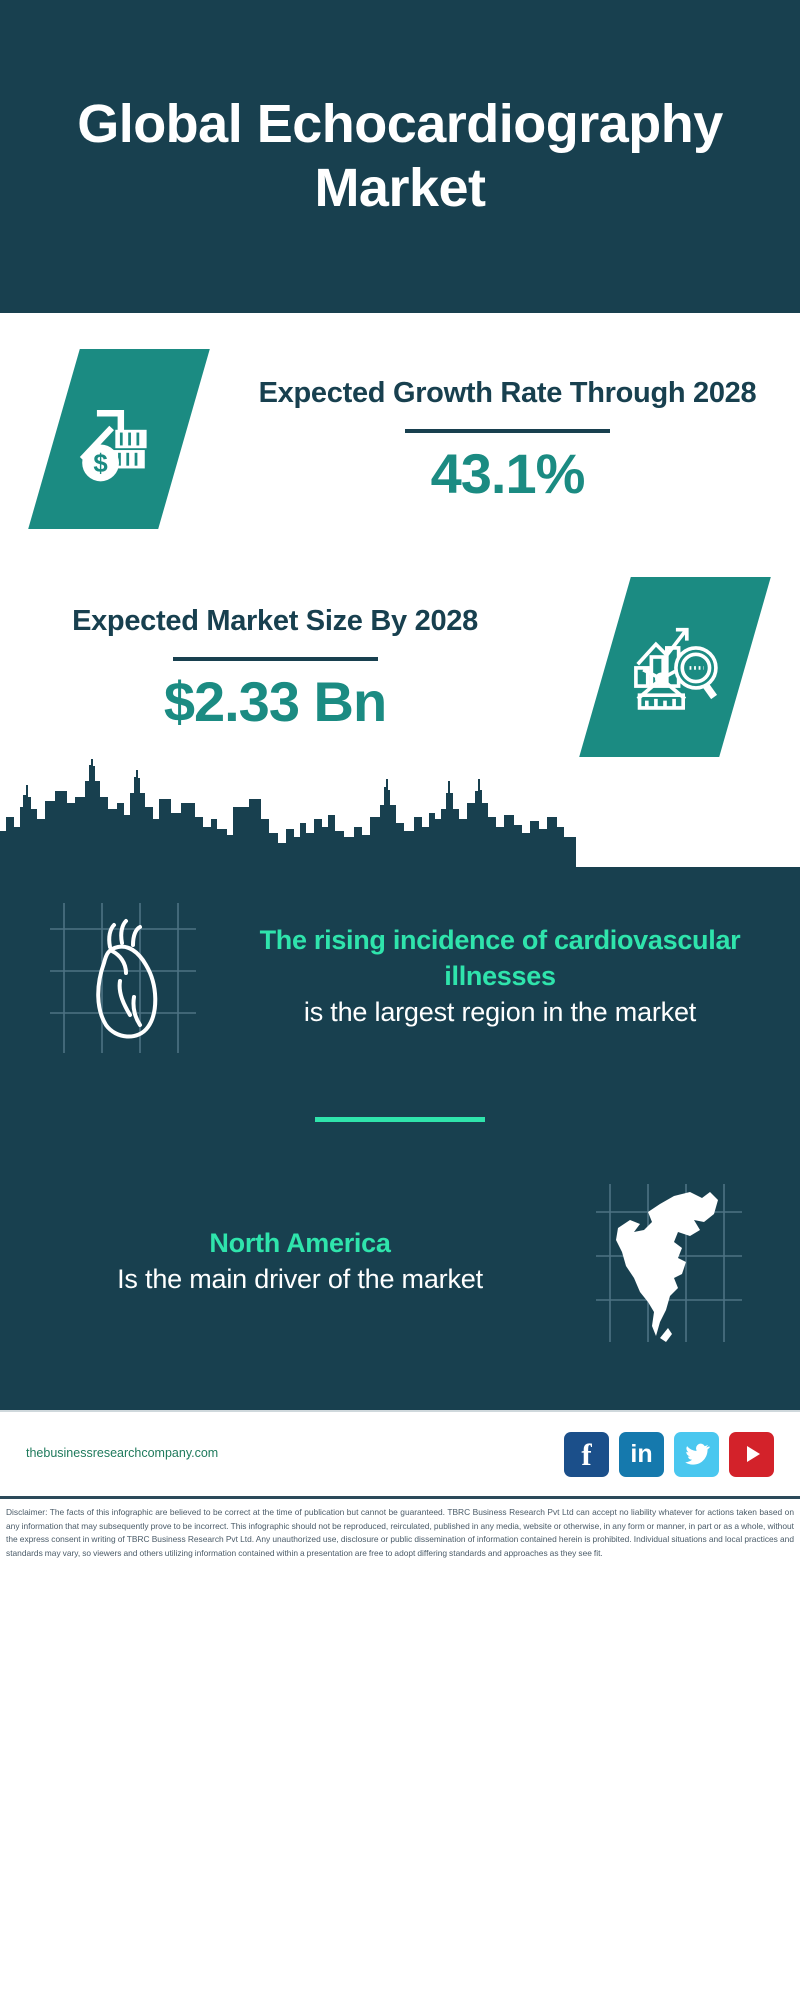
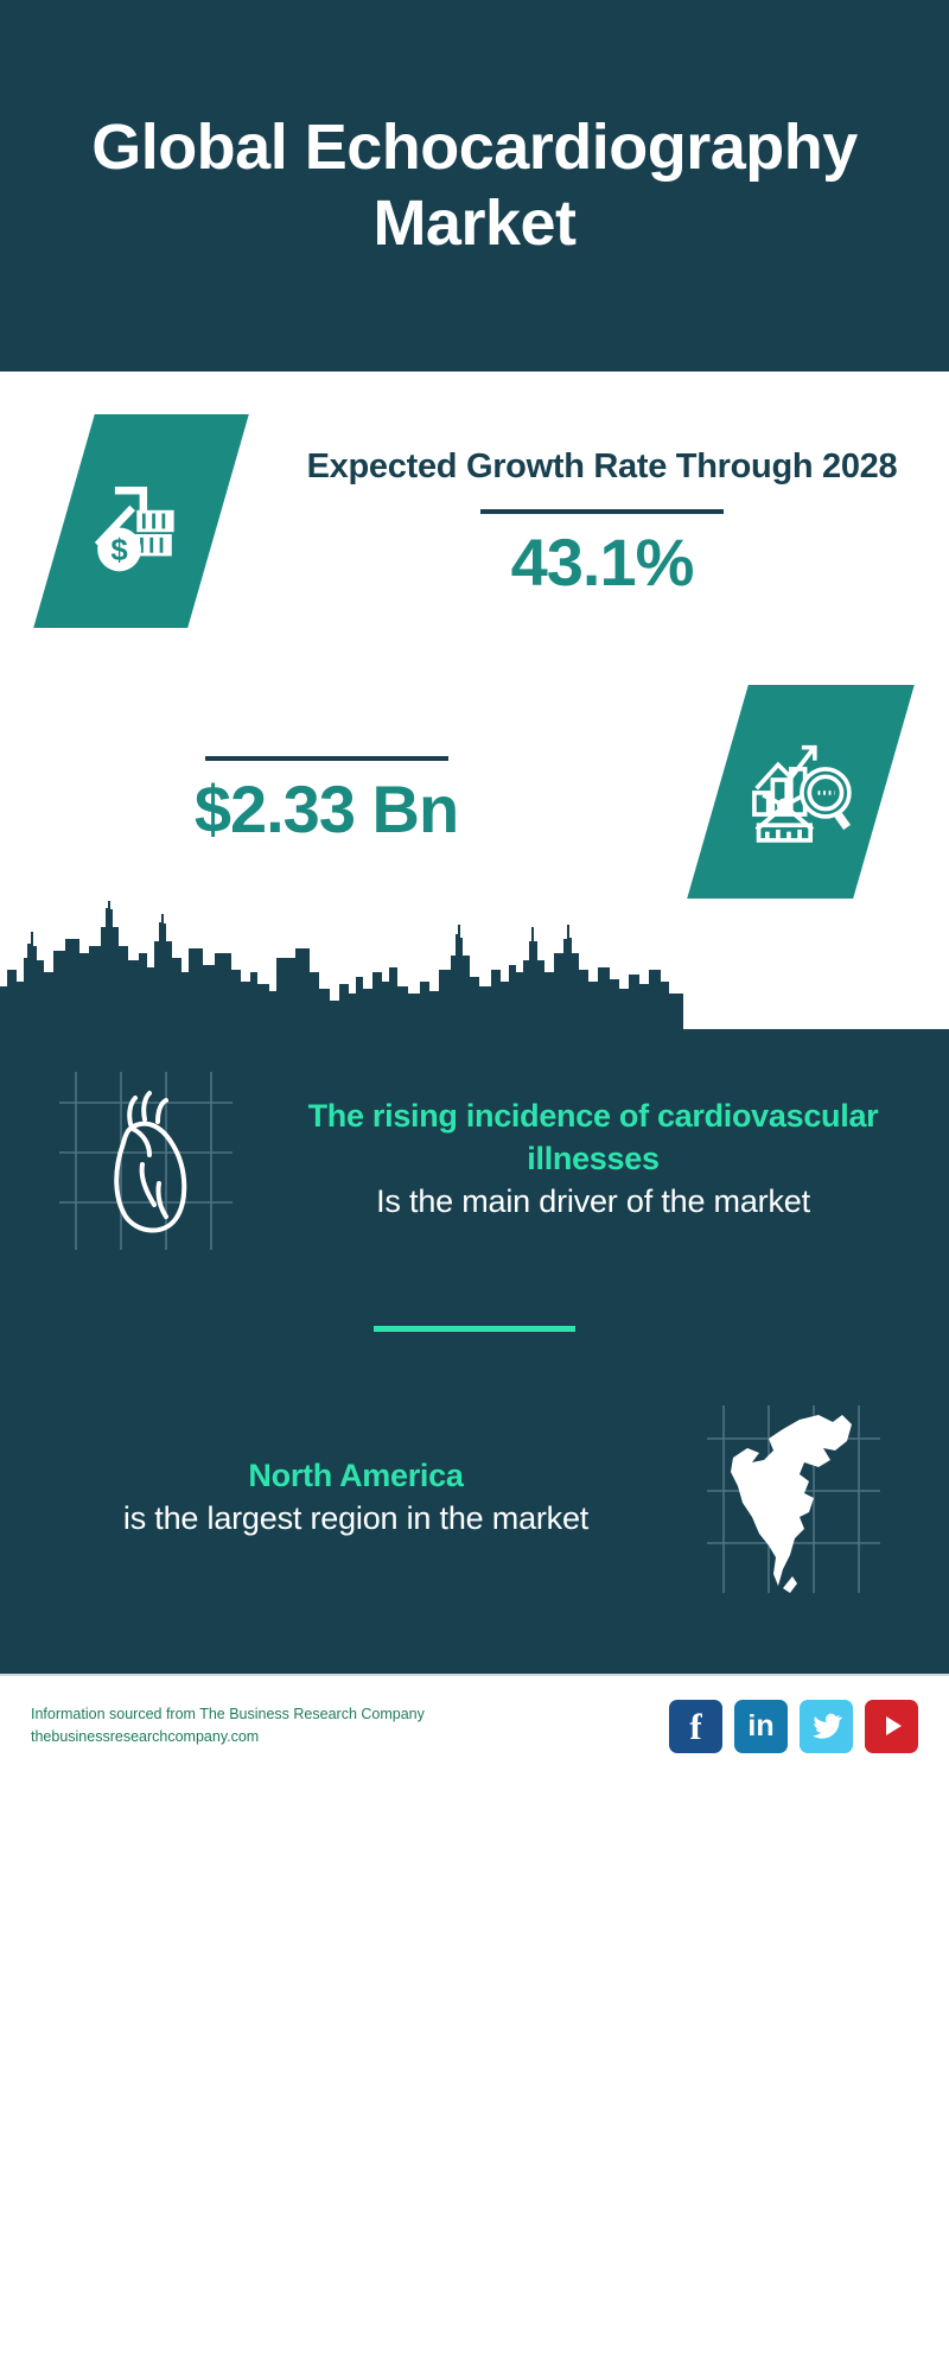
  Global Echocardiography Market
  Expected Growth Rate Through 2028
  43.1%
- Expected Market Size By 2028
  $2.33 Bn
  The rising incidence of cardiovascular illnesses
- is the largest region in the market
+ Is the main driver of the market
  North America
- Is the main driver of the market
+ is the largest region in the market
+ Information sourced from The Business Research Company
  thebusinessresearchcompany.com
  f
  in
- Disclaimer: The facts of this infographic are believed to be correct at the time of publication but cannot be guaranteed. TBRC Business Research Pvt Ltd can accept no liability whatever for actions taken based on any information that may subsequently prove to be incorrect. This infographic should not be reproduced, reirculated, published in any media, website or otherwise, in any form or manner, in part or as a whole, without the express consent in writing of TBRC Business Research Pvt Ltd. Any unauthorized use, disclosure or public dissemination of information contained herein is prohibited. Individual situations and local practices and standards may vary, so viewers and others utilizing information contained within a presentation are free to adopt differing standards and approaches as they see fit.
